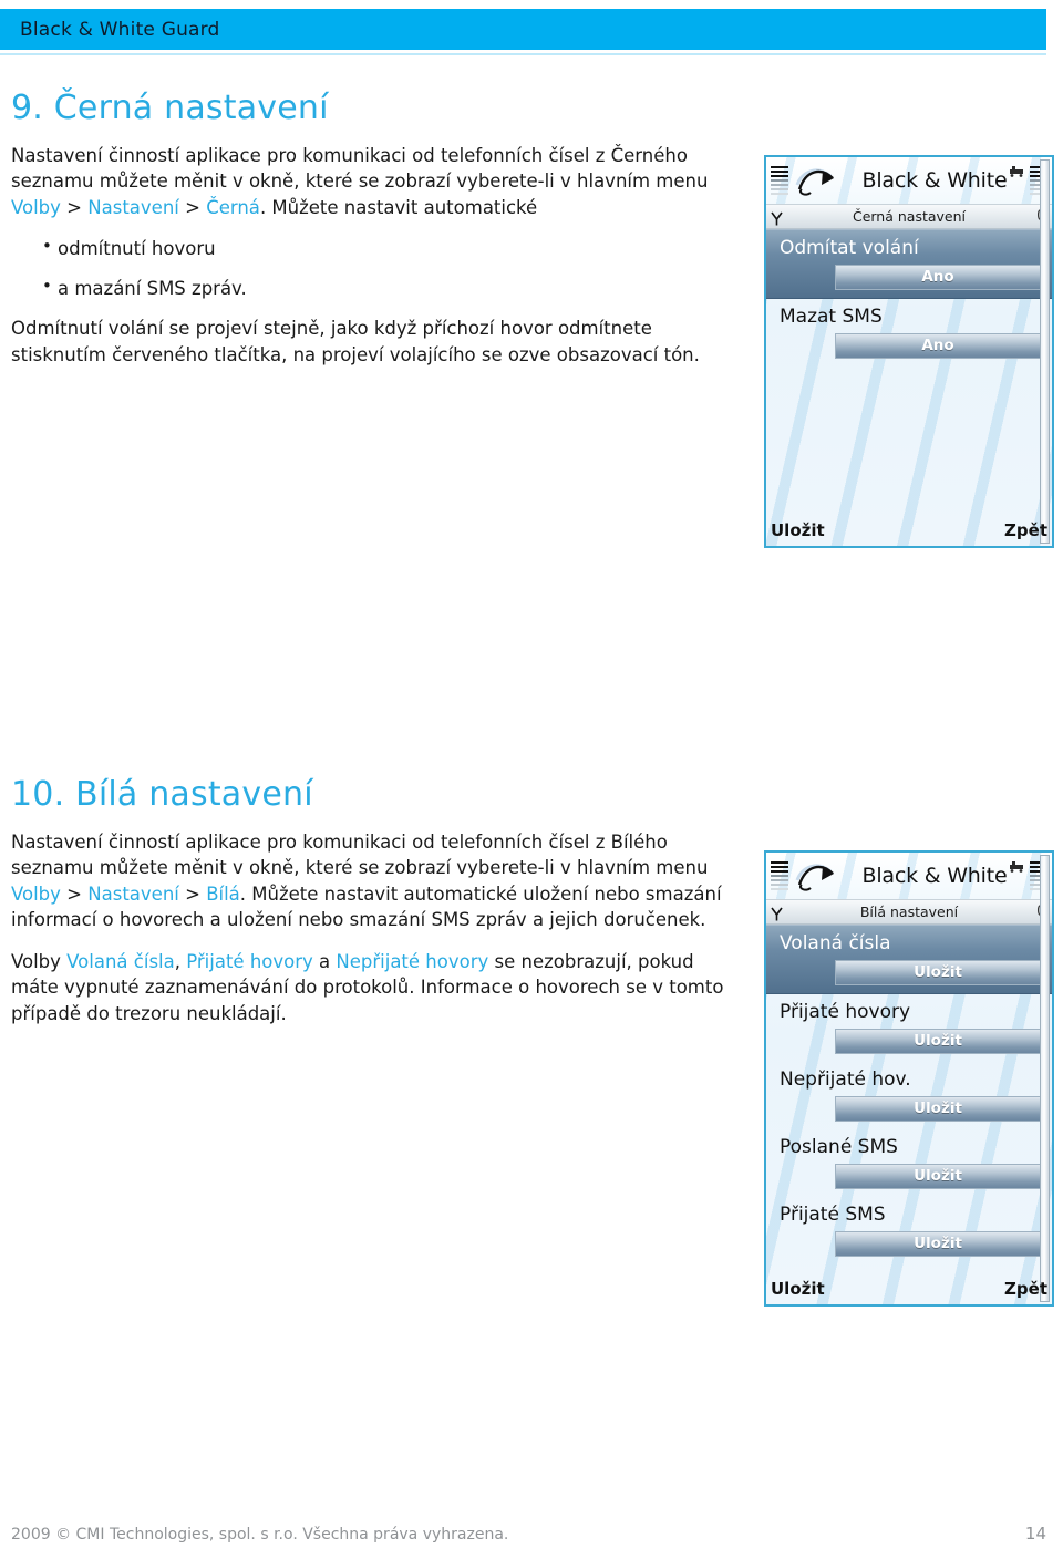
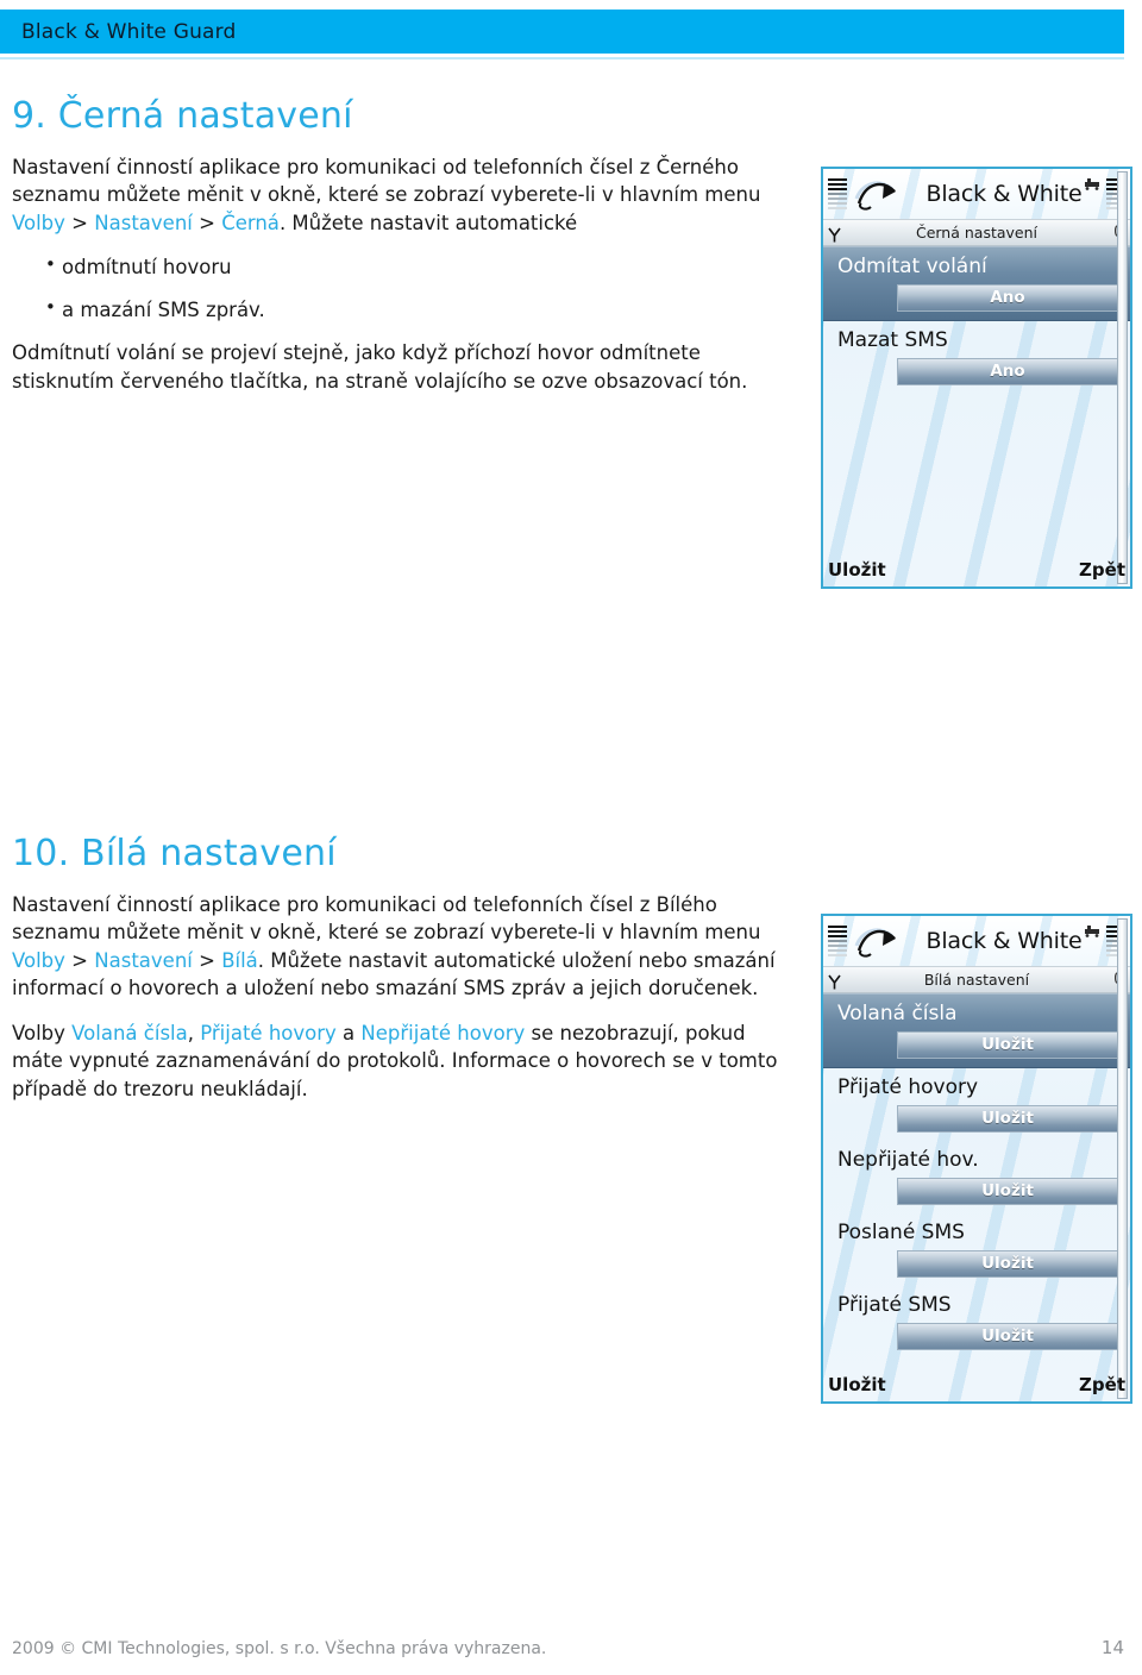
  Black & White Guard
  9. Černá nastavení
  Nastavení činností aplikace pro komunikaci od telefonních čísel z Černého seznamu můžete měnit v okně, které se zobrazí vyberete-li v hlavním menu Volby > Nastavení > Černá. Můžete nastavit automatické
  odmítnutí hovoru
  a mazání SMS zpráv.
- Odmítnutí volání se projeví stejně, jako když příchozí hovor odmítnete stisknutím červeného tlačítka, na projeví volajícího se ozve obsazovací tón.
+ Odmítnutí volání se projeví stejně, jako když příchozí hovor odmítnete stisknutím červeného tlačítka, na straně volajícího se ozve obsazovací tón.
  Black & White
  Černá nastavení
  Odmítat volání
  Ano
  Mazat SMS
  Ano
  Uložit
  Zpět
  10. Bílá nastavení
  Nastavení činností aplikace pro komunikaci od telefonních čísel z Bílého seznamu můžete měnit v okně, které se zobrazí vyberete-li v hlavním menu Volby > Nastavení > Bílá. Můžete nastavit automatické uložení nebo smazání informací o hovorech a uložení nebo smazání SMS zpráv a jejich doručenek.
  Volby Volaná čísla, Přijaté hovory a Nepřijaté hovory se nezobrazují, pokud máte vypnuté zaznamenávání do protokolů. Informace o hovorech se v tomto případě do trezoru neukládají.
  Black & White
  Bílá nastavení
  Volaná čísla
  Uložit
  Přijaté hovory
  Uložit
  Nepřijaté hov.
  Uložit
  Poslané SMS
  Uložit
  Přijaté SMS
  Uložit
  Uložit
  Zpět
  2009 © CMI Technologies, spol. s r.o. Všechna práva vyhrazena.
  14
